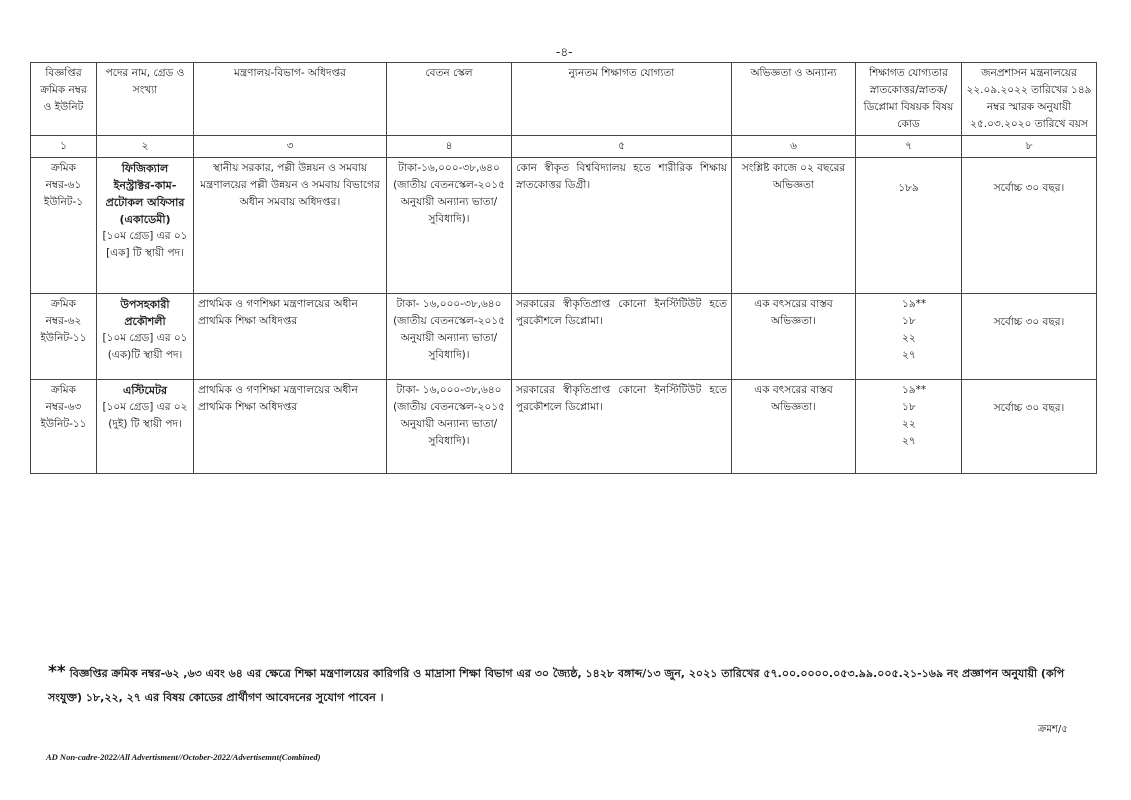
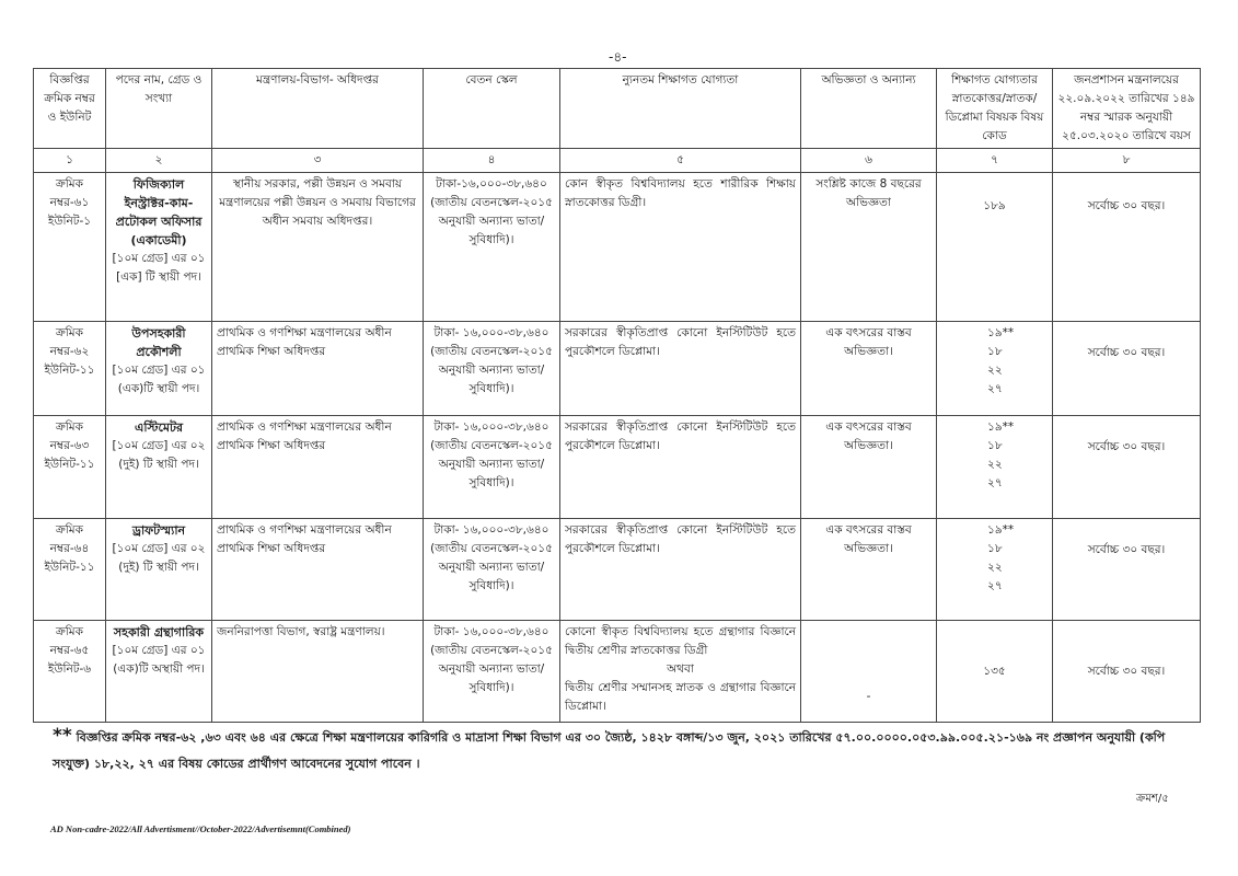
  -৪-
  বিজ্ঞপ্তির ক্রমিক নম্বর ও ইউনিট	পদের নাম, গ্রেড ও সংখ্যা	মন্ত্রণালয়-বিভাগ- অধিদপ্তর	বেতন স্কেল	ন্যুনতম শিক্ষাগত যোগ্যতা	অভিজ্ঞতা ও অন্যান্য	শিক্ষাগত যোগ্যতার স্নাতকোত্তর/স্নাতক/ ডিপ্লোমা বিষয়ক বিষয় কোড	জনপ্রশাসন মন্ত্রনালয়ের ২২.০৯.২০২২ তারিখের ১৪৯ নম্বর স্মারক অনুযায়ী ২৫.০৩.২০২০ তারিখে বয়স
  ১	২	৩	৪	৫	৬	৭	৮
- ক্রমিক নম্বর-৬১ ইউনিট-১	ফিজিক্যাল ইনস্ট্রাক্টর-কাম-প্রটোকল অফিসার (একাডেমী) [১০ম গ্রেড] এর ০১ [এক] টি স্থায়ী পদ।	স্থানীয় সরকার, পল্লী উন্নয়ন ও সমবায় মন্ত্রণালয়ের পল্লী উন্নয়ন ও সমবায় বিভাগের অধীন সমবায় অধিদপ্তর।	টাকা-১৬,০০০-৩৮,৬৪০ (জাতীয় বেতনস্কেল-২০১৫ অনুযায়ী অন্যান্য ভাতা/ সুবিধাদি)।	কোন স্বীকৃত বিশ্ববিদ্যালয় হতে শারীরিক শিক্ষায় স্নাতকোত্তর ডিগ্রী।	সংশ্লিষ্ট কাজে ০২ বছরের অভিজ্ঞতা	১৮৯	সর্বোচ্চ ৩০ বছর।
+ ক্রমিক নম্বর-৬১ ইউনিট-১	ফিজিক্যাল ইনস্ট্রাক্টর-কাম-প্রটোকল অফিসার (একাডেমী) [১০ম গ্রেড] এর ০১ [এক] টি স্থায়ী পদ।	স্থানীয় সরকার, পল্লী উন্নয়ন ও সমবায় মন্ত্রণালয়ের পল্লী উন্নয়ন ও সমবায় বিভাগের অধীন সমবায় অধিদপ্তর।	টাকা-১৬,০০০-৩৮,৬৪০ (জাতীয় বেতনস্কেল-২০১৫ অনুযায়ী অন্যান্য ভাতা/ সুবিধাদি)।	কোন স্বীকৃত বিশ্ববিদ্যালয় হতে শারীরিক শিক্ষায় স্নাতকোত্তর ডিগ্রী।	সংশ্লিষ্ট কাজে 8 বছরের অভিজ্ঞতা	১৮৯	সর্বোচ্চ ৩০ বছর।
  ক্রমিক নম্বর-৬২ ইউনিট-১১	উপসহকারী প্রকৌশলী [১০ম গ্রেড] এর ০১ (এক)টি স্থায়ী পদ।	প্রাথমিক ও গণশিক্ষা মন্ত্রণালয়ের অধীন প্রাথমিক শিক্ষা অধিদপ্তর	টাকা- ১৬,০০০-৩৮,৬৪০ (জাতীয় বেতনস্কেল-২০১৫ অনুযায়ী অন্যান্য ভাতা/ সুবিধাদি)।	সরকারের স্বীকৃতিপ্রাপ্ত কোনো ইনস্টিটিউট হতে পুরকৌশলে ডিপ্লোমা।	এক বৎসরের বাস্তব অভিজ্ঞতা।	১৯** ১৮ ২২ ২৭	সর্বোচ্চ ৩০ বছর।
  ক্রমিক নম্বর-৬৩ ইউনিট-১১	এস্টিমেটর [১০ম গ্রেড] এর ০২ (দুই) টি স্থায়ী পদ।	প্রাথমিক ও গণশিক্ষা মন্ত্রণালয়ের অধীন প্রাথমিক শিক্ষা অধিদপ্তর	টাকা- ১৬,০০০-৩৮,৬৪০ (জাতীয় বেতনস্কেল-২০১৫ অনুযায়ী অন্যান্য ভাতা/ সুবিধাদি)।	সরকারের স্বীকৃতিপ্রাপ্ত কোনো ইনস্টিটিউট হতে পুরকৌশলে ডিপ্লোমা।	এক বৎসরের বাস্তব অভিজ্ঞতা।	১৯** ১৮ ২২ ২৭	সর্বোচ্চ ৩০ বছর।
+ ক্রমিক নম্বর-৬৪ ইউনিট-১১	ড্রাফটস্ম্যান [১০ম গ্রেড] এর ০২ (দুই) টি স্থায়ী পদ।	প্রাথমিক ও গণশিক্ষা মন্ত্রণালয়ের অধীন প্রাথমিক শিক্ষা অধিদপ্তর	টাকা- ১৬,০০০-৩৮,৬৪০ (জাতীয় বেতনস্কেল-২০১৫ অনুযায়ী অন্যান্য ভাতা/ সুবিধাদি)।	সরকারের স্বীকৃতিপ্রাপ্ত কোনো ইনস্টিটিউট হতে পুরকৌশলে ডিপ্লোমা।	এক বৎসরের বাস্তব অভিজ্ঞতা।	১৯** ১৮ ২২ ২৭	সর্বোচ্চ ৩০ বছর।
+ ক্রমিক নম্বর-৬৫ ইউনিট-৬	সহকারী গ্রন্থাগারিক [১০ম গ্রেড] এর ০১ (এক)টি অস্থায়ী পদ।	জননিরাপত্তা বিভাগ, স্বরাষ্ট্র মন্ত্রণালয়।	টাকা- ১৬,০০০-৩৮,৬৪০ (জাতীয় বেতনস্কেল-২০১৫ অনুযায়ী অন্যান্য ভাতা/সুবিধাদি)।	কোনো স্বীকৃত বিশ্ববিদ্যালয় হতে গ্রন্থাগার বিজ্ঞানে দ্বিতীয় শ্রেণীর স্নাতকোত্তর ডিগ্রী অথবা দ্বিতীয় শ্রেণীর সম্মানসহ স্নাতক ও গ্রন্থাগার বিজ্ঞানে ডিপ্লোমা।	-	১৩৫	সর্বোচ্চ ৩০ বছর।
  ** বিজ্ঞপ্তির ক্রমিক নম্বর-৬২ ,৬৩ এবং ৬৪ এর ক্ষেত্রে শিক্ষা মন্ত্রণালয়ের কারিগরি ও মাদ্রাসা শিক্ষা বিভাগ এর ৩০ জ্যৈষ্ঠ, ১৪২৮ বঙ্গাব্দ/১৩ জুন, ২০২১ তারিখের ৫৭.০০.০০০০.০৫৩.৯৯.০০৫.২১-১৬৯ নং প্রজ্ঞাপন অনুযায়ী (কপি সংযুক্ত) ১৮,২২, ২৭ এর বিষয় কোডের প্রার্থীগণ আবেদনের সুযোগ পাবেন ।
  ক্রমশ/৫
  AD Non-cadre-2022/All Advertisment//October-2022/Advertisemnt(Combined)
